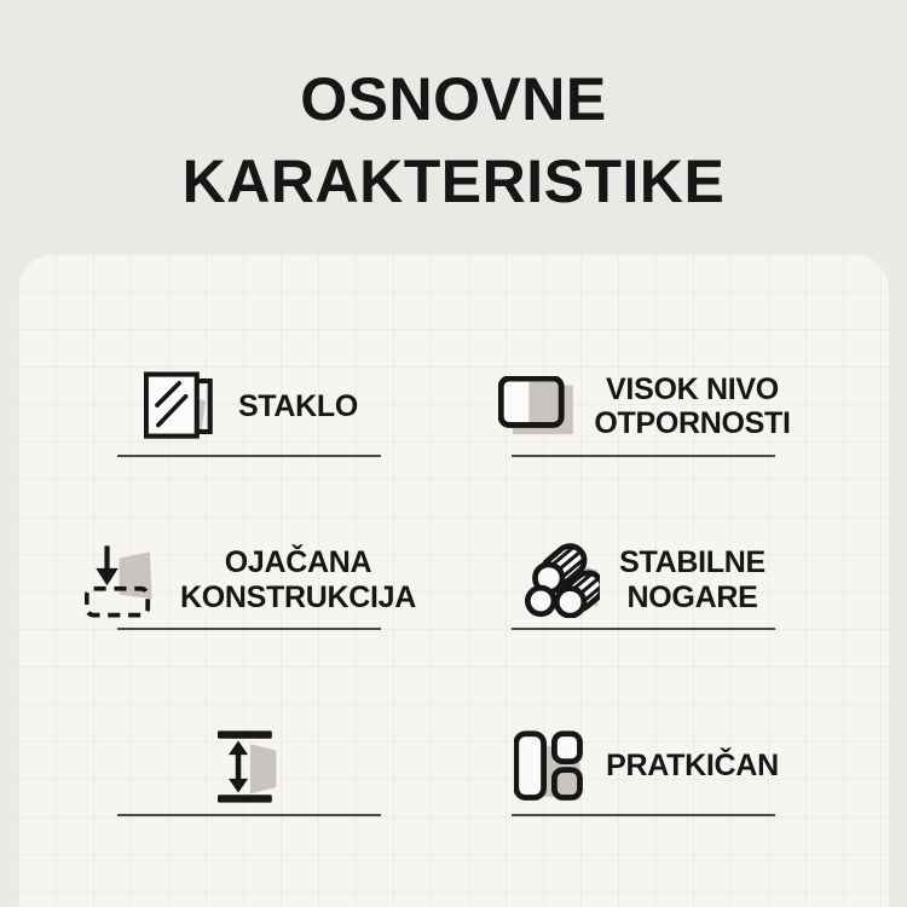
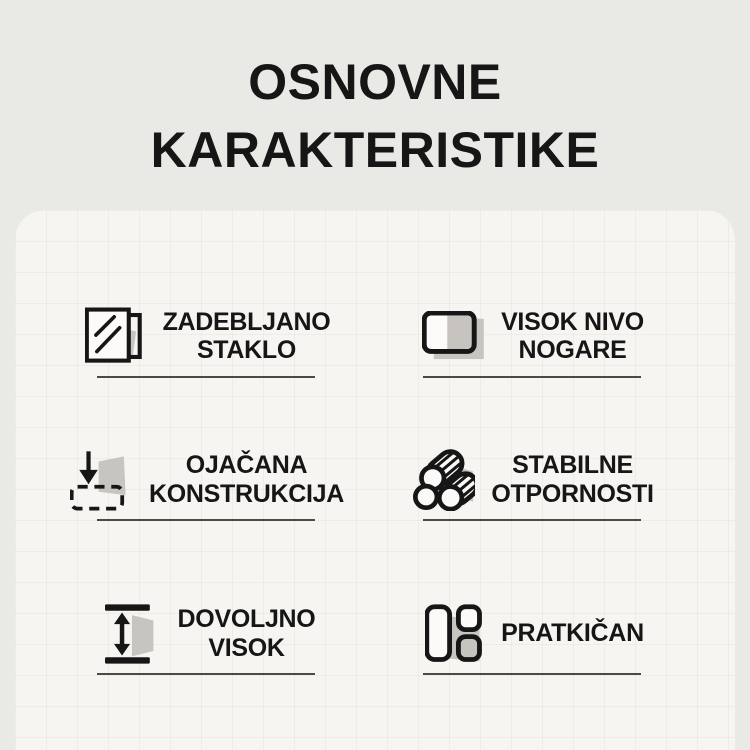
  OSNOVNE
  KARAKTERISTIKE
+ ZADEBLJANO
  STAKLO
  VISOK NIVO
- OTPORNOSTI
+ NOGARE
  OJAČANA
  KONSTRUKCIJA
  STABILNE
- NOGARE
+ OTPORNOSTI
+ DOVOLJNO
+ VISOK
  PRATKIČAN
